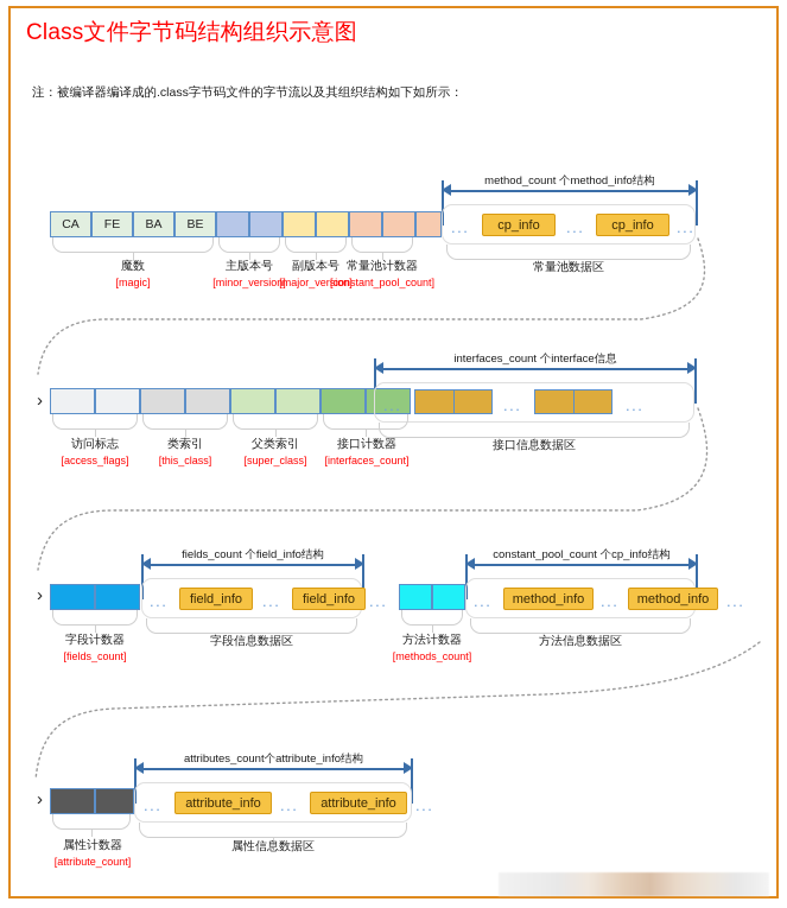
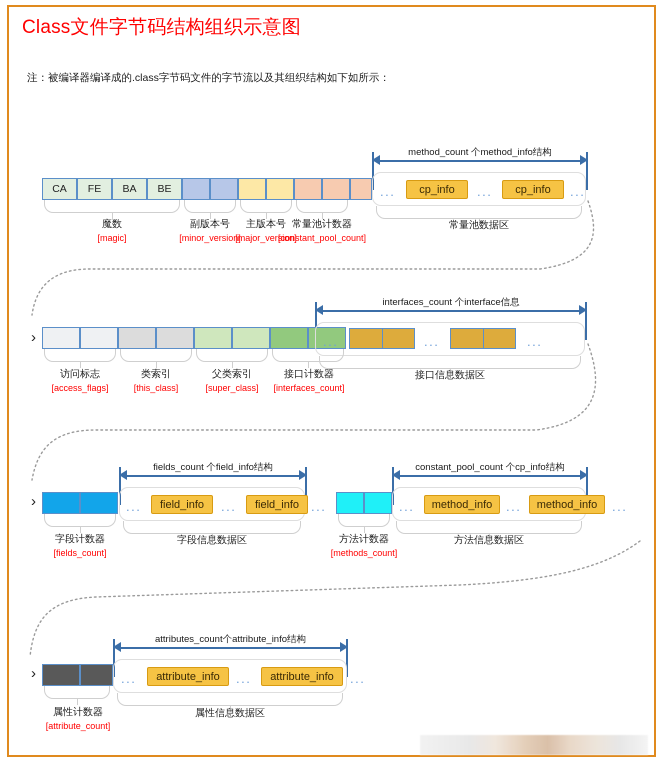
  Class文件字节码结构组织示意图
  注：被编译器编译成的.class字节码文件的字节流以及其组织结构如下如所示：
  method_count 个method_info结构
  CA
  FE
  BA
  BE
  ...
  cp_info
  ...
  cp_info
  ...
  魔数
  [magic]
- 主版本号
+ 副版本号
  [minor_version]
- 副版本号
+ 主版本号
  [major_version]
  常量池计数器
  [constant_pool_count]
  常量池数据区
  ›
  interfaces_count 个interface信息
  ...
  ...
  ...
  访问标志
  [access_flags]
  类索引
  [this_class]
  父类索引
  [super_class]
  接口计数器
  [interfaces_count]
  接口信息数据区
  ›
  fields_count 个field_info结构
  constant_pool_count 个cp_info结构
  ...
  field_info
  ...
  field_info
  ...
  ...
  method_info
  ...
  method_info
  ...
  字段计数器
  [fields_count]
  字段信息数据区
  方法计数器
  [methods_count]
  方法信息数据区
  ›
  attributes_count个attribute_info结构
  ...
  attribute_info
  ...
  attribute_info
  ...
  属性计数器
  [attribute_count]
  属性信息数据区
